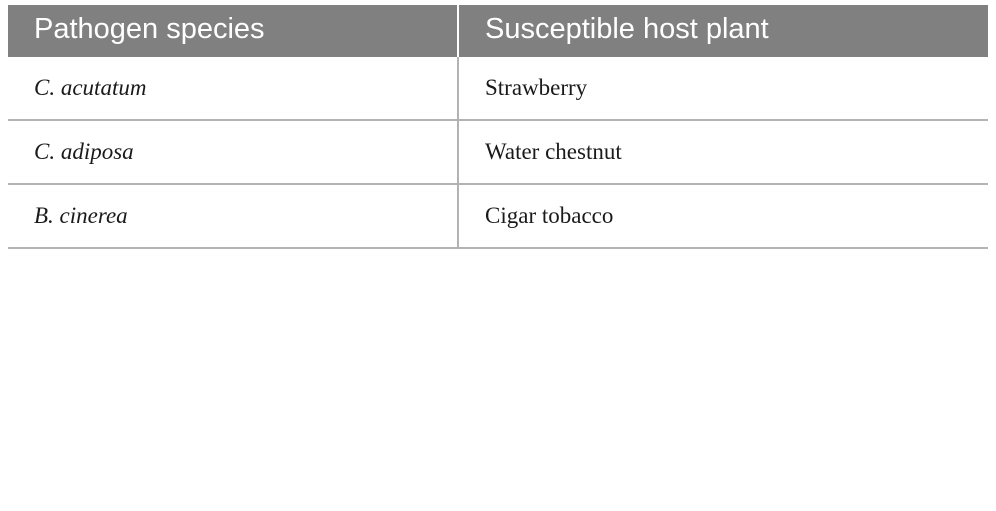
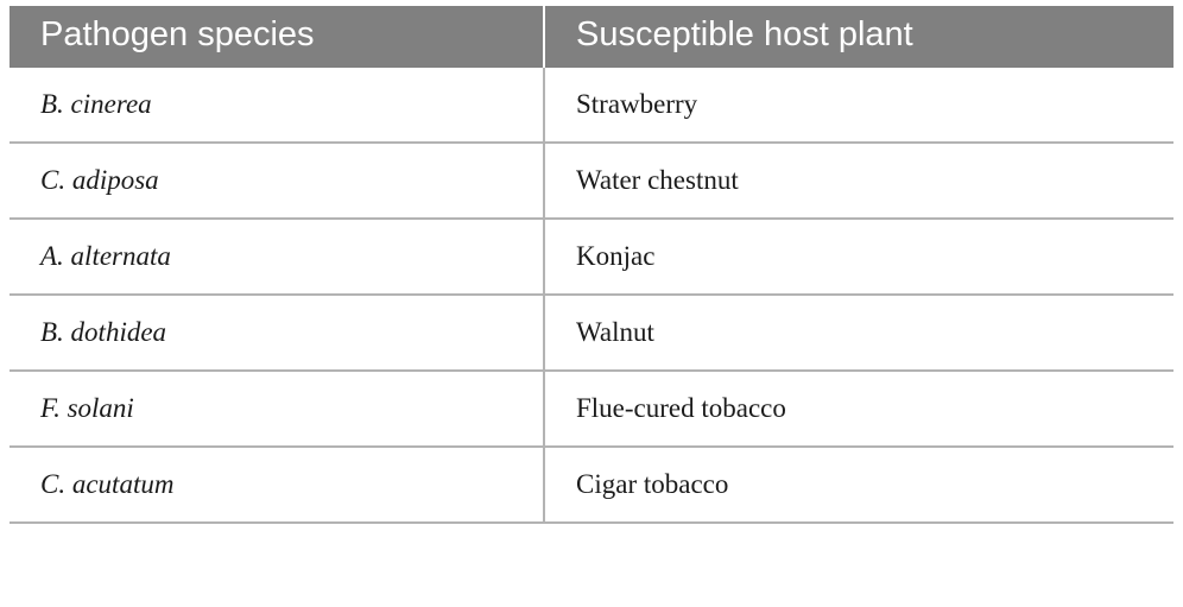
  Pathogen species	Susceptible host plant
- C. acutatum	Strawberry
+ B. cinerea	Strawberry
  C. adiposa	Water chestnut
+ A. alternata	Konjac
+ B. dothidea	Walnut
+ F. solani	Flue-cured tobacco
- B. cinerea	Cigar tobacco
+ C. acutatum	Cigar tobacco
